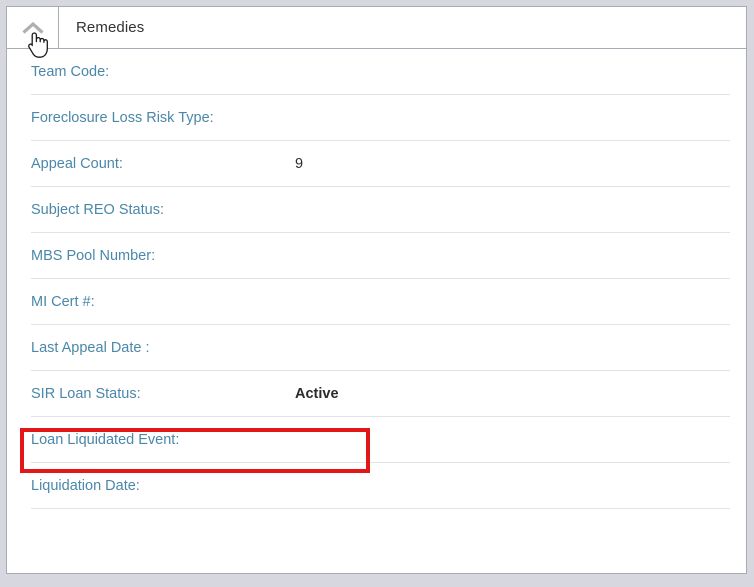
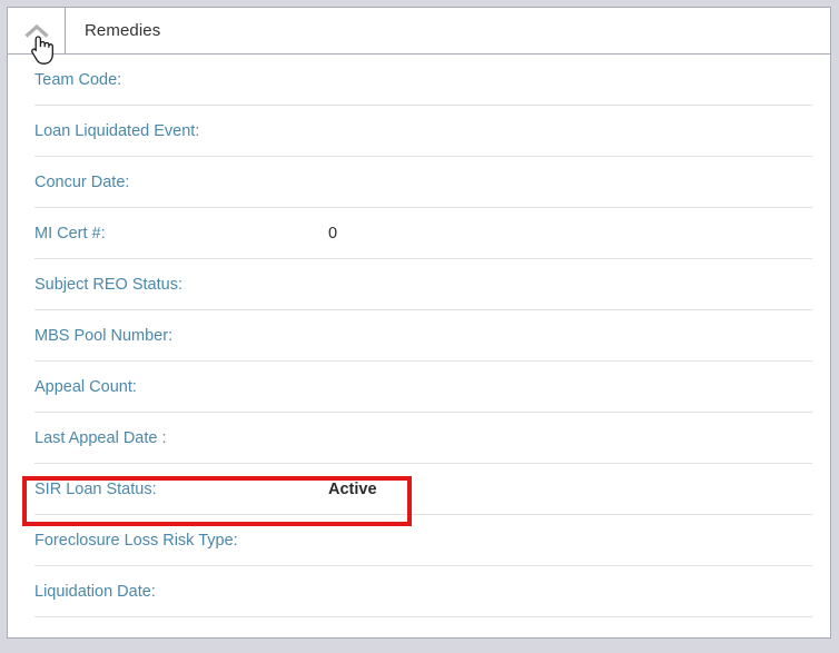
  Remedies
  Team Code:
- Foreclosure Loss Risk Type:
+ Loan Liquidated Event:
+ Concur Date:
- Appeal Count:
+ MI Cert #:
- 9
+ 0
  Subject REO Status:
  MBS Pool Number:
- MI Cert #:
+ Appeal Count:
  Last Appeal Date :
  SIR Loan Status:
  Active
- Loan Liquidated Event:
+ Foreclosure Loss Risk Type:
  Liquidation Date:
